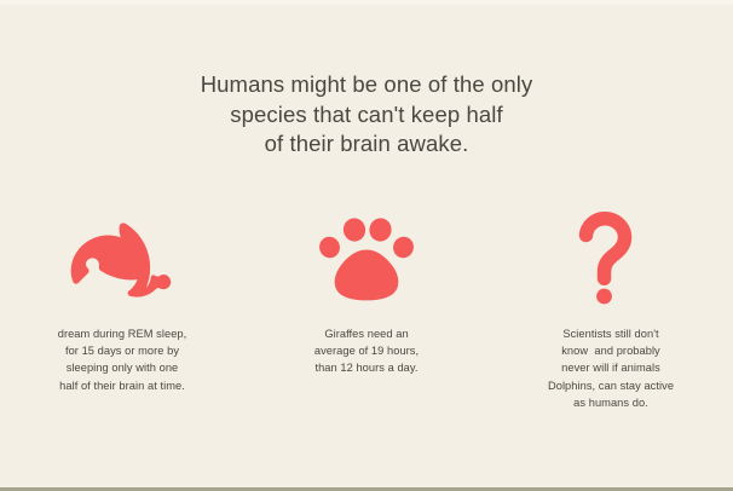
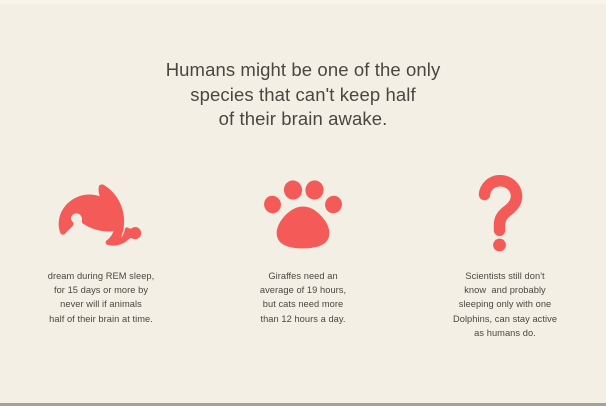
  Humans might be one of the only
  species that can't keep half
  of their brain awake.
  dream during REM sleep,
  for 15 days or more by
- sleeping only with one
+ never will if animals
  half of their brain at time.
  Giraffes need an
  average of 19 hours,
+ but cats need more
  than 12 hours a day.
  Scientists still don't
  know and probably
- never will if animals
+ sleeping only with one
  Dolphins, can stay active
  as humans do.
